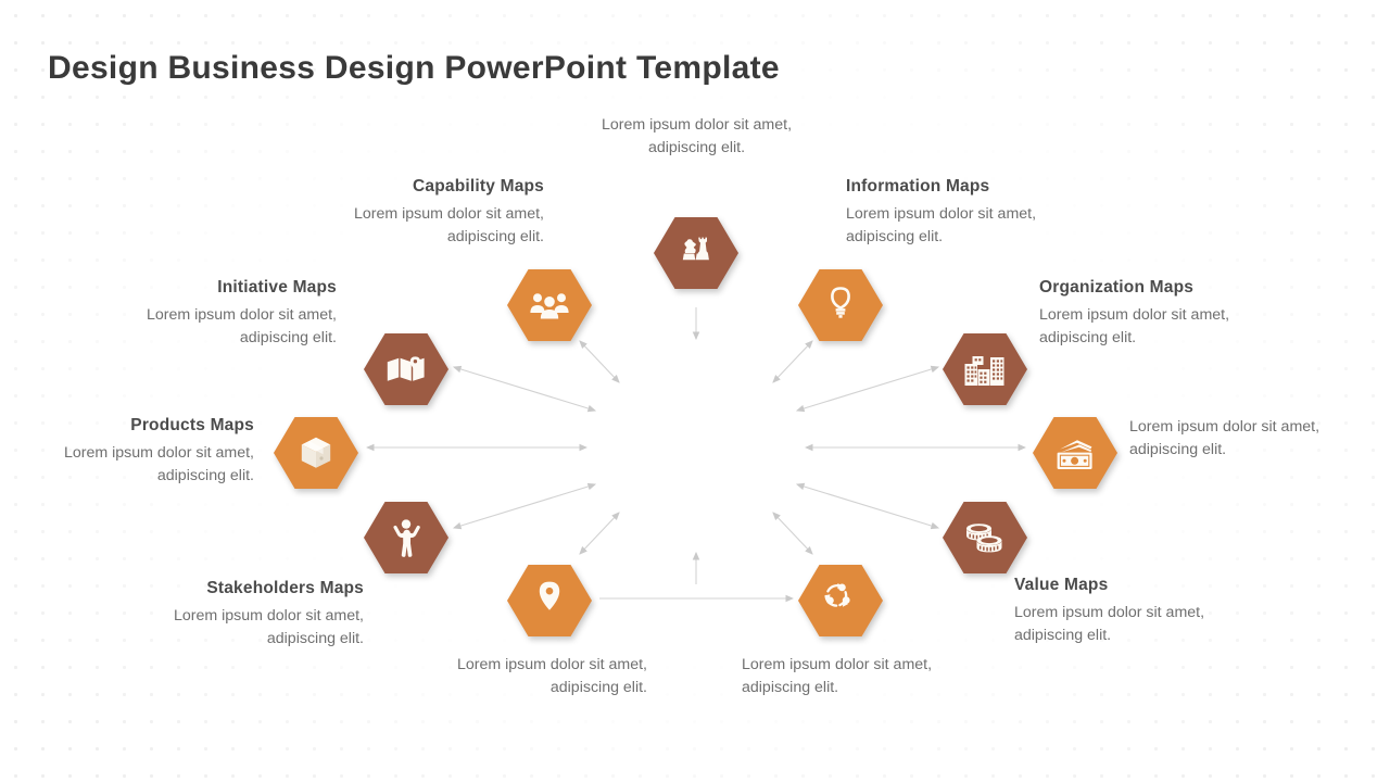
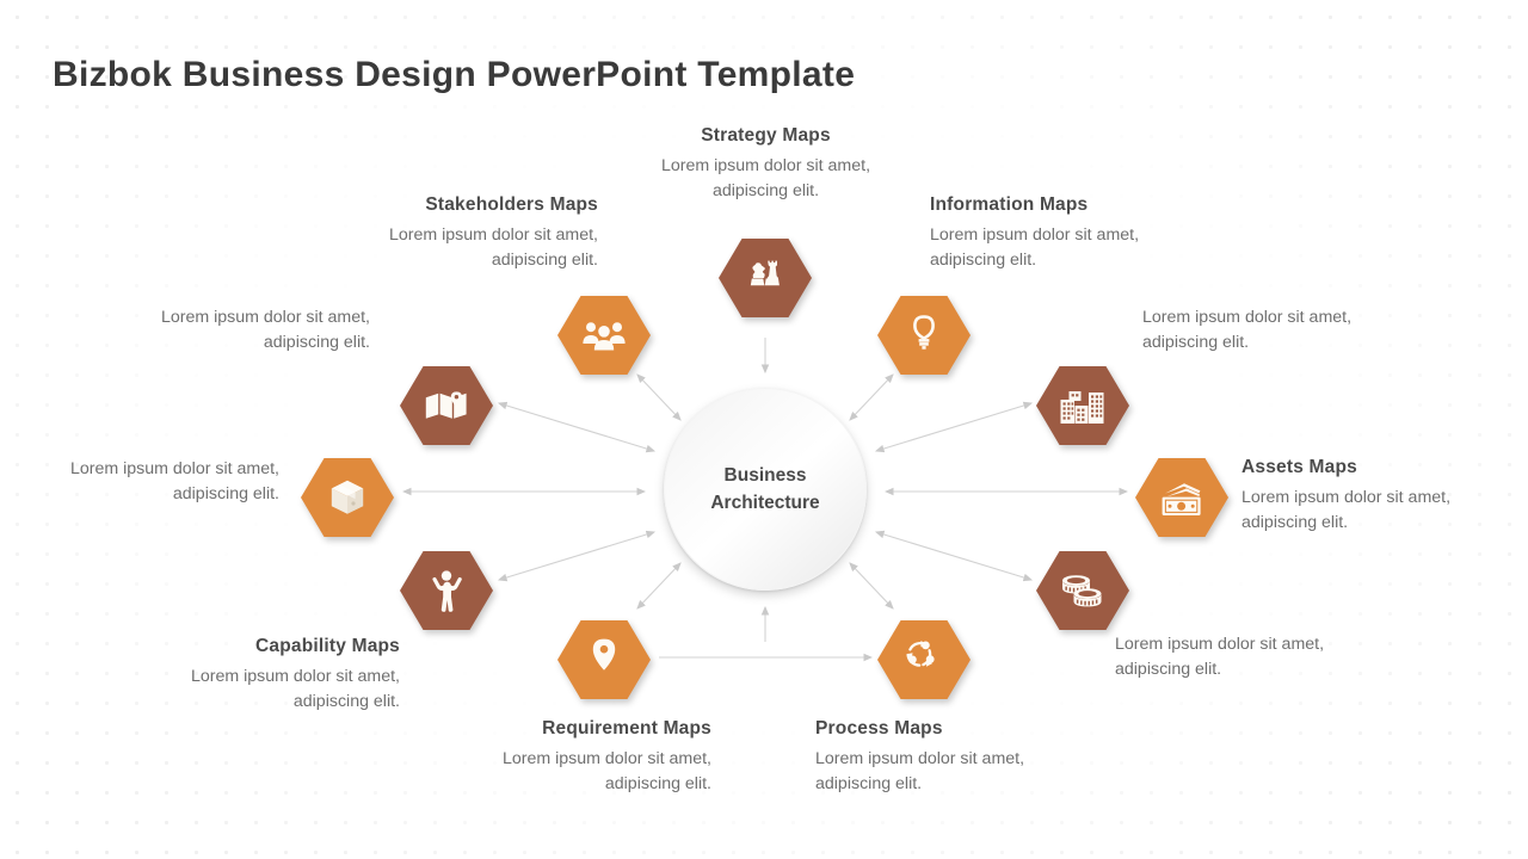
- Design Business Design PowerPoint Template
+ Bizbok Business Design PowerPoint Template
+ Business
+ Architecture
+ Strategy Maps
  Lorem ipsum dolor sit amet,
  adipiscing elit.
- Capability Maps
+ Stakeholders Maps
  Lorem ipsum dolor sit amet,
  adipiscing elit.
  Information Maps
  Lorem ipsum dolor sit amet,
  adipiscing elit.
- Initiative Maps
  Lorem ipsum dolor sit amet,
  adipiscing elit.
- Organization Maps
  Lorem ipsum dolor sit amet,
  adipiscing elit.
- Products Maps
  Lorem ipsum dolor sit amet,
  adipiscing elit.
+ Assets Maps
  Lorem ipsum dolor sit amet,
  adipiscing elit.
- Stakeholders Maps
+ Capability Maps
  Lorem ipsum dolor sit amet,
  adipiscing elit.
- Value Maps
  Lorem ipsum dolor sit amet,
  adipiscing elit.
+ Requirement Maps
  Lorem ipsum dolor sit amet,
  adipiscing elit.
+ Process Maps
  Lorem ipsum dolor sit amet,
  adipiscing elit.
